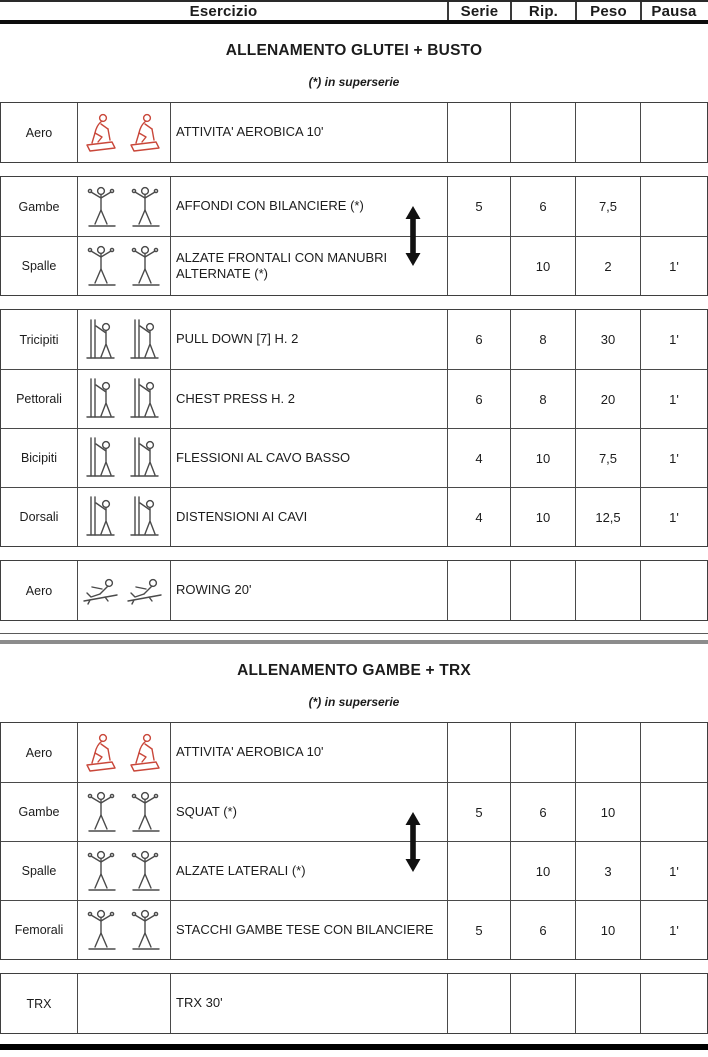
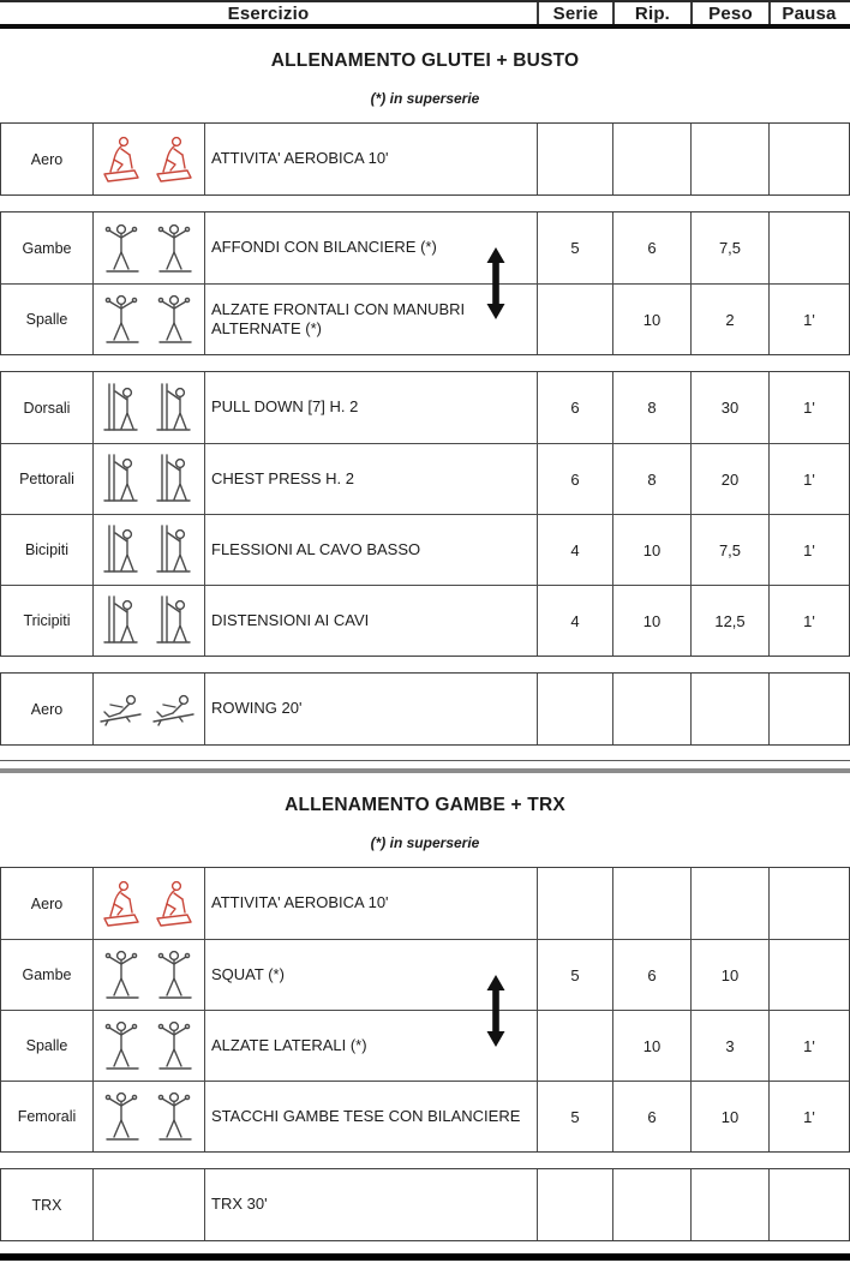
  Esercizio
  Serie
  Rip.
  Peso
  Pausa
  ALLENAMENTO GLUTEI + BUSTO
  (*) in superserie
  Aero
  ATTIVITA' AEROBICA 10'
  Gambe
  AFFONDI CON BILANCIERE (*)
  5
  6
  7,5
  Spalle
  ALZATE FRONTALI CON MANUBRI ALTERNATE (*)
  10
  2
  1'
- Tricipiti
+ Dorsali
  PULL DOWN [7] H. 2
  6
  8
  30
  1'
  Pettorali
  CHEST PRESS H. 2
  6
  8
  20
  1'
  Bicipiti
  FLESSIONI AL CAVO BASSO
  4
  10
  7,5
  1'
- Dorsali
+ Tricipiti
  DISTENSIONI AI CAVI
  4
  10
  12,5
  1'
  Aero
  ROWING 20'
  ALLENAMENTO GAMBE + TRX
  (*) in superserie
  Aero
  ATTIVITA' AEROBICA 10'
  Gambe
  SQUAT (*)
  5
  6
  10
  Spalle
  ALZATE LATERALI (*)
  10
  3
  1'
  Femorali
  STACCHI GAMBE TESE CON BILANCIERE
  5
  6
  10
  1'
  TRX
  TRX 30'
